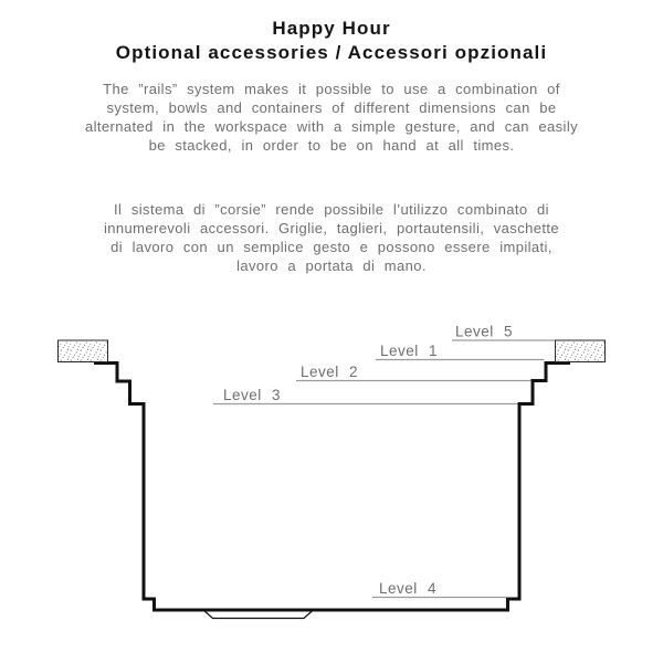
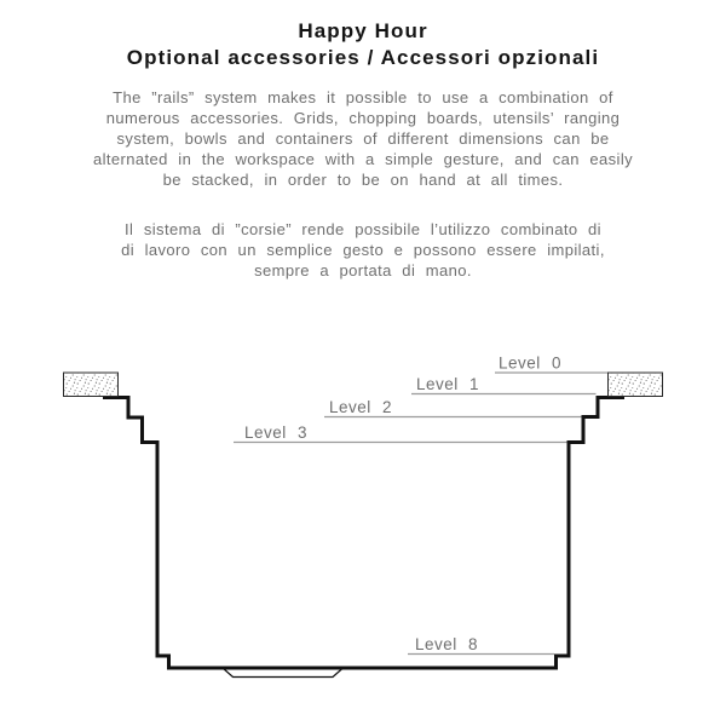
  Happy Hour
  Optional accessories / Accessori opzionali
  The ”rails” system makes it possible to use a combination of
+ numerous accessories. Grids, chopping boards, utensils’ ranging
  system, bowls and containers of different dimensions can be
  alternated in the workspace with a simple gesture, and can easily
  be stacked, in order to be on hand at all times.
  Il sistema di ”corsie” rende possibile l’utilizzo combinato di
- innumerevoli accessori. Griglie, taglieri, portautensili, vaschette
  di lavoro con un semplice gesto e possono essere impilati,
- lavoro a portata di mano.
+ sempre a portata di mano.
- Level 5
+ Level 0
  Level 1
  Level 2
  Level 3
- Level 4
+ Level 8
